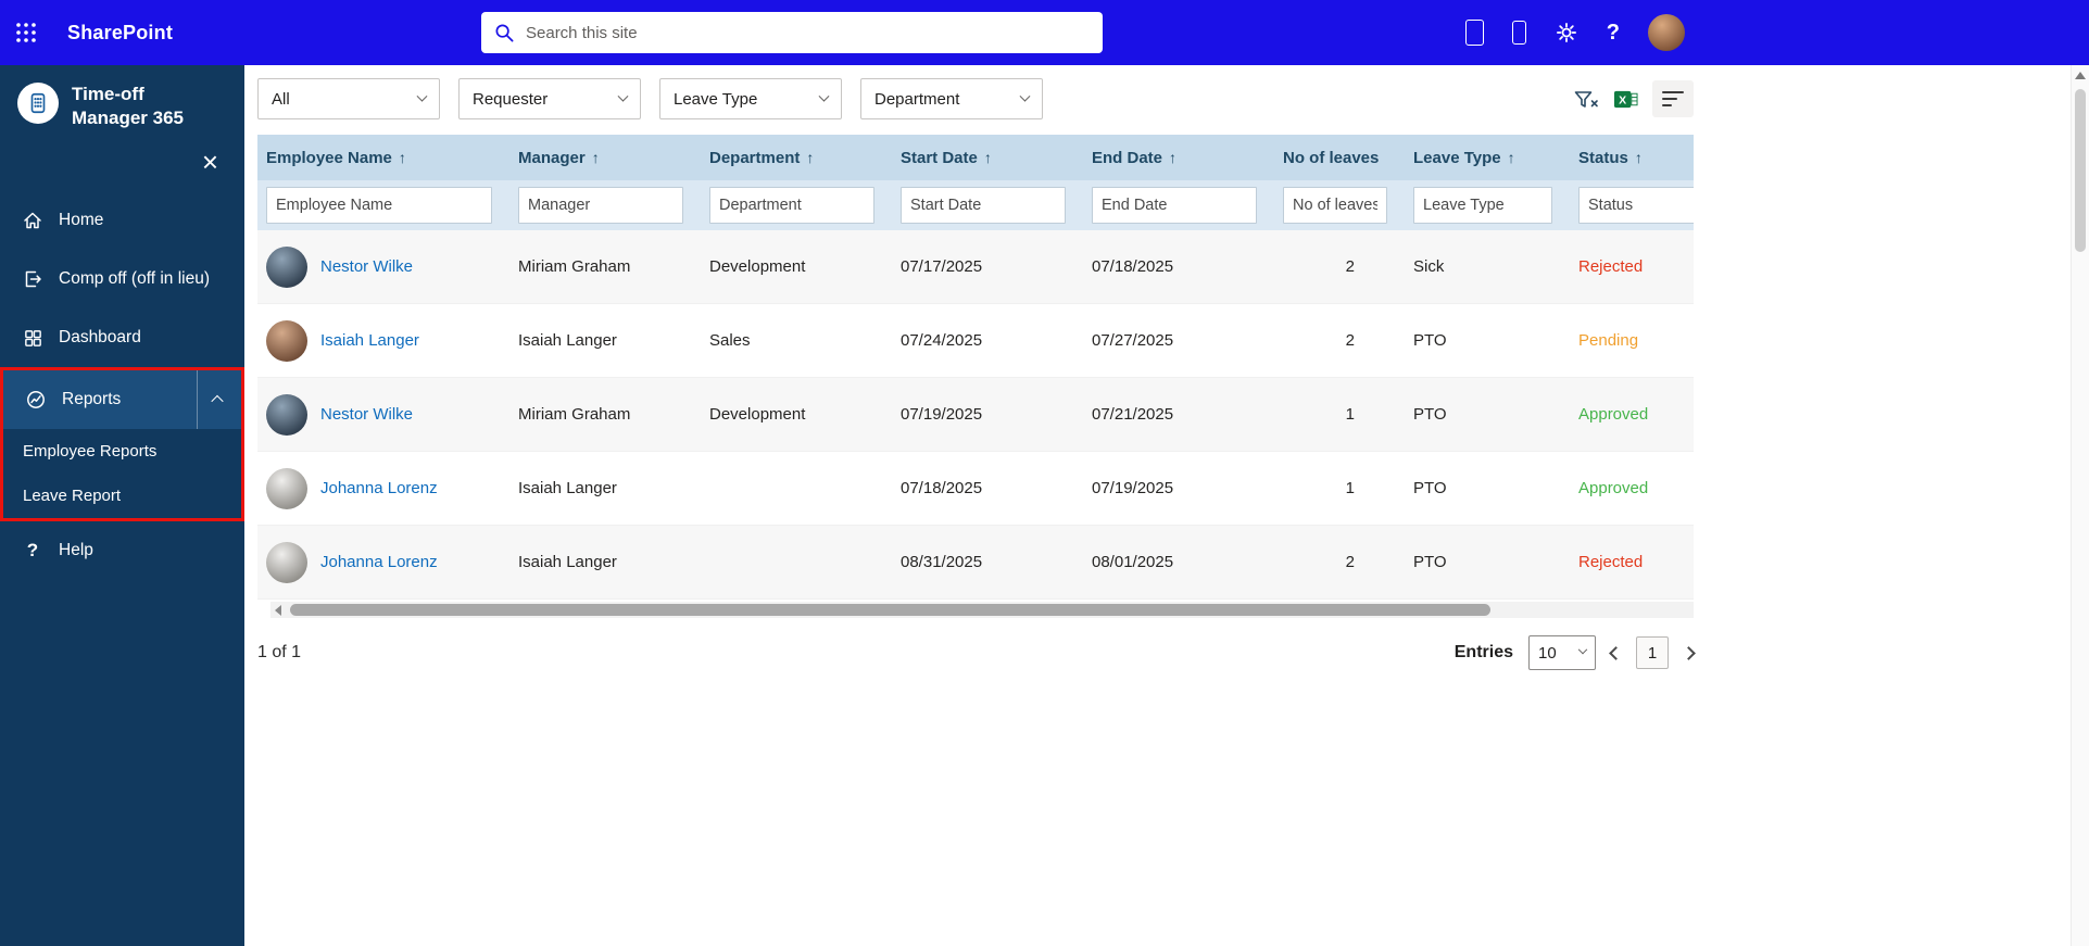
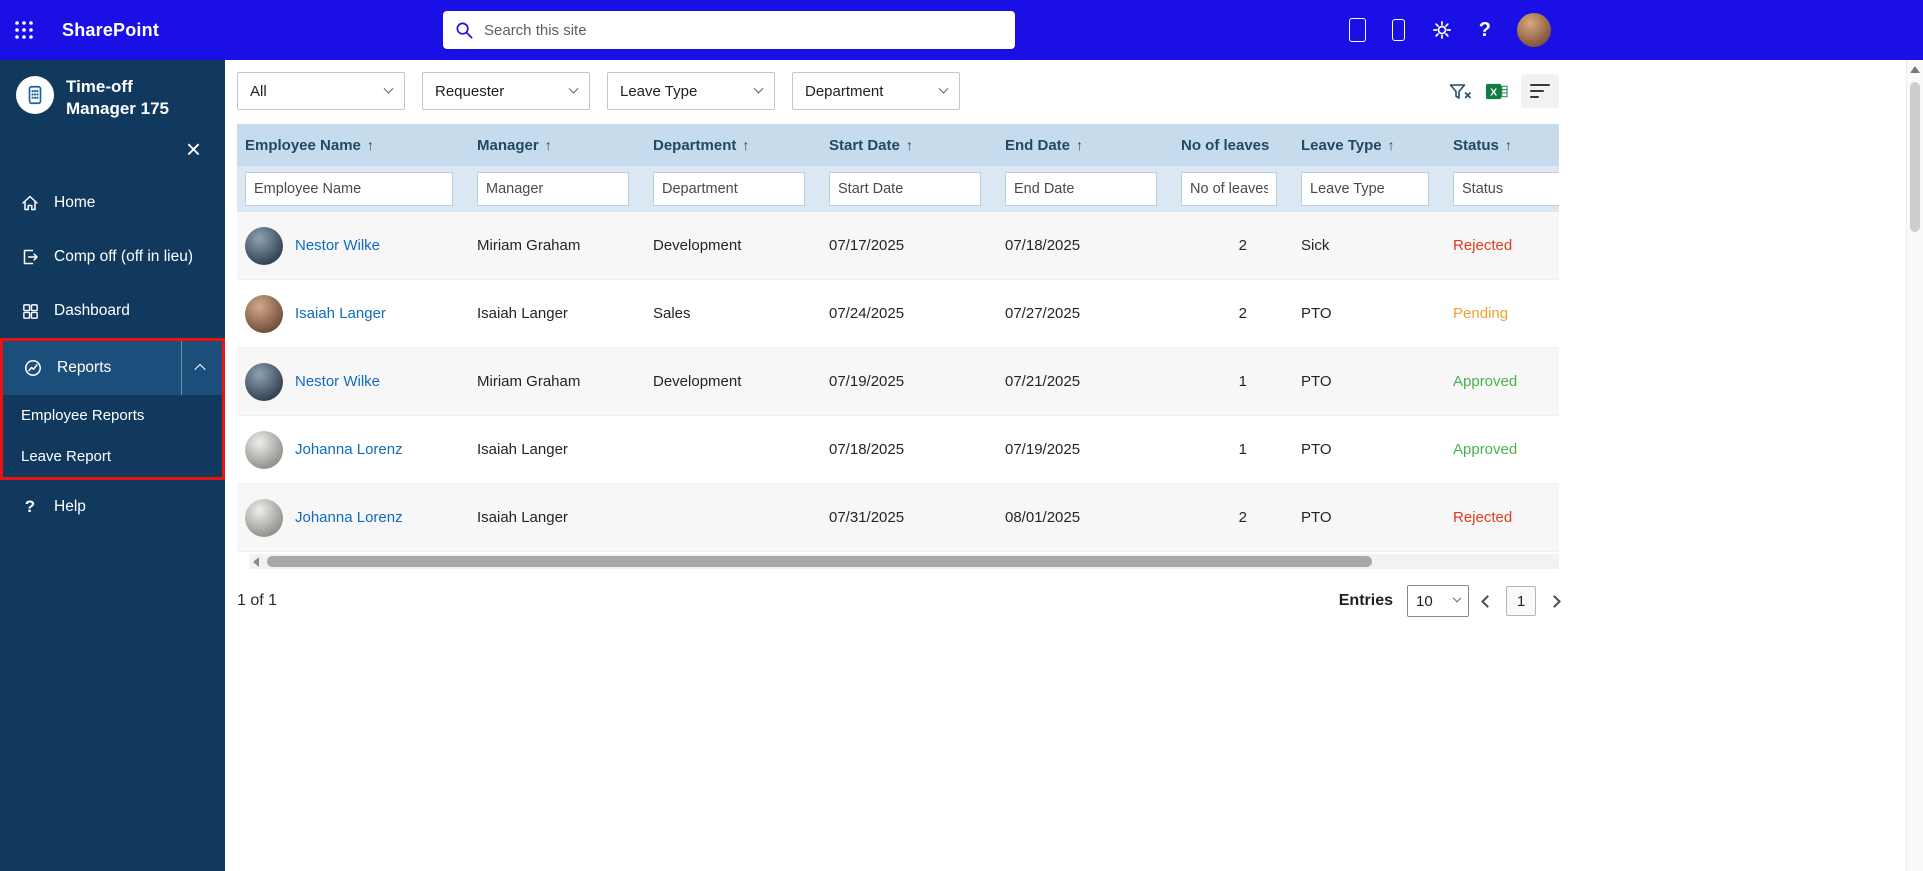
  SharePoint
  Search this site
  ?
- Time-off Manager 365
+ Time-off Manager 175
  ×
  Home
  Comp off (off in lieu)
  Dashboard
  Reports
  Employee Reports
  Leave Report
  ?
  Help
  All
  Requester
  Leave Type
  Department
  X
  Employee Name
  ↑
  Manager
  ↑
  Department
  ↑
  Start Date
  ↑
  End Date
  ↑
  No of leaves
  Leave Type
  ↑
  Status
  ↑
  Employee Name
  Manager
  Department
  Start Date
  End Date
  No of leaves
  Leave Type
  Status
  Nestor Wilke
  Miriam Graham
  Development
  07/17/2025
  07/18/2025
  2
  Sick
  Rejected
  Isaiah Langer
  Isaiah Langer
  Sales
  07/24/2025
  07/27/2025
  2
  PTO
  Pending
  Nestor Wilke
  Miriam Graham
  Development
  07/19/2025
  07/21/2025
  1
  PTO
  Approved
  Johanna Lorenz
  Isaiah Langer
  07/18/2025
  07/19/2025
  1
  PTO
  Approved
  Johanna Lorenz
  Isaiah Langer
- 08/31/2025
+ 07/31/2025
  08/01/2025
  2
  PTO
  Rejected
  1 of 1
  Entries
  10
  1
